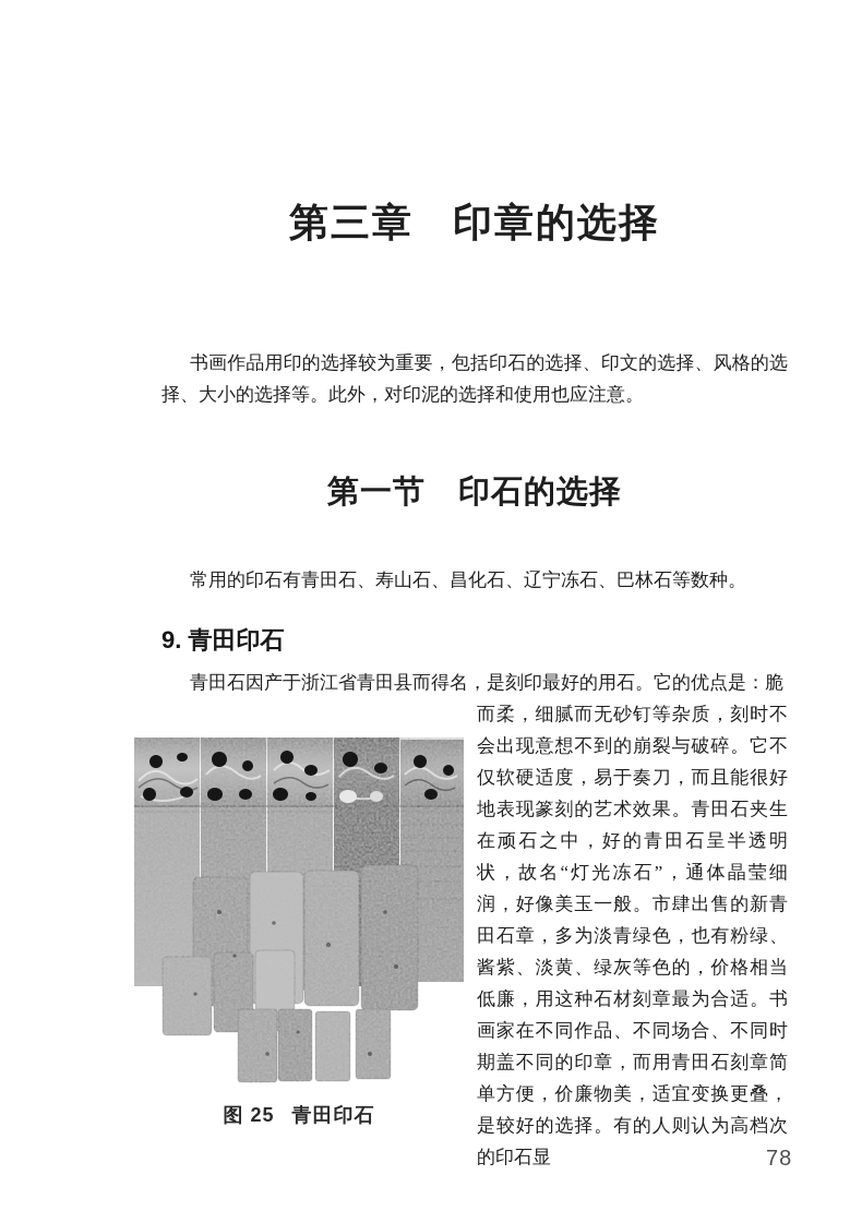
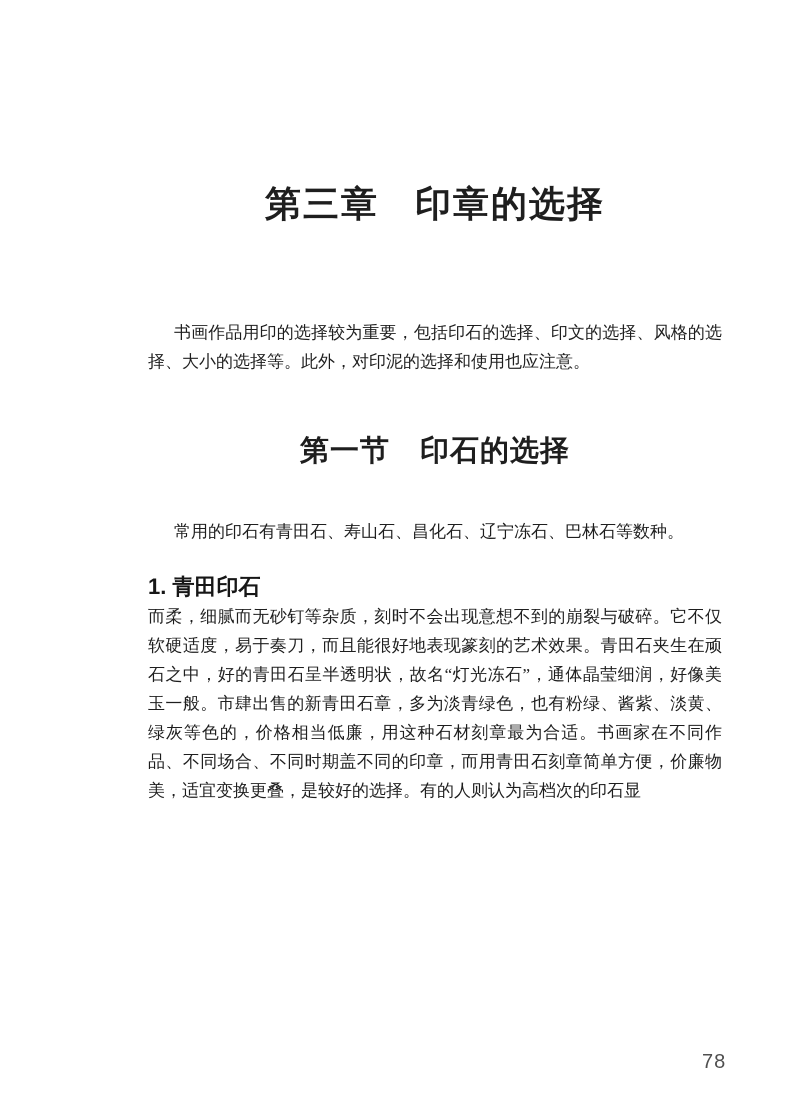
  第三章 印章的选择
  书画作品用印的选择较为重要，包括印石的选择、印文的选择、风格的选择、大小的选择等。此外，对印泥的选择和使用也应注意。
  第一节 印石的选择
  常用的印石有青田石、寿山石、昌化石、辽宁冻石、巴林石等数种。
- 9. 青田印石
+ 1. 青田印石
- 青田石因产于浙江省青田县而得名，是刻印最好的用石。它的优点是：脆
- 图 25 青田印石
  而柔，细腻而无砂钉等杂质，刻时不会出现意想不到的崩裂与破碎。它不仅软硬适度，易于奏刀，而且能很好地表现篆刻的艺术效果。青田石夹生在顽石之中，好的青田石呈半透明状，故名“灯光冻石”，通体晶莹细润，好像美玉一般。市肆出售的新青田石章，多为淡青绿色，也有粉绿、酱紫、淡黄、绿灰等色的，价格相当低廉，用这种石材刻章最为合适。书画家在不同作品、不同场合、不同时期盖不同的印章，而用青田石刻章简单方便，价廉物美，适宜变换更叠，是较好的选择。有的人则认为高档次的印石显
  78
